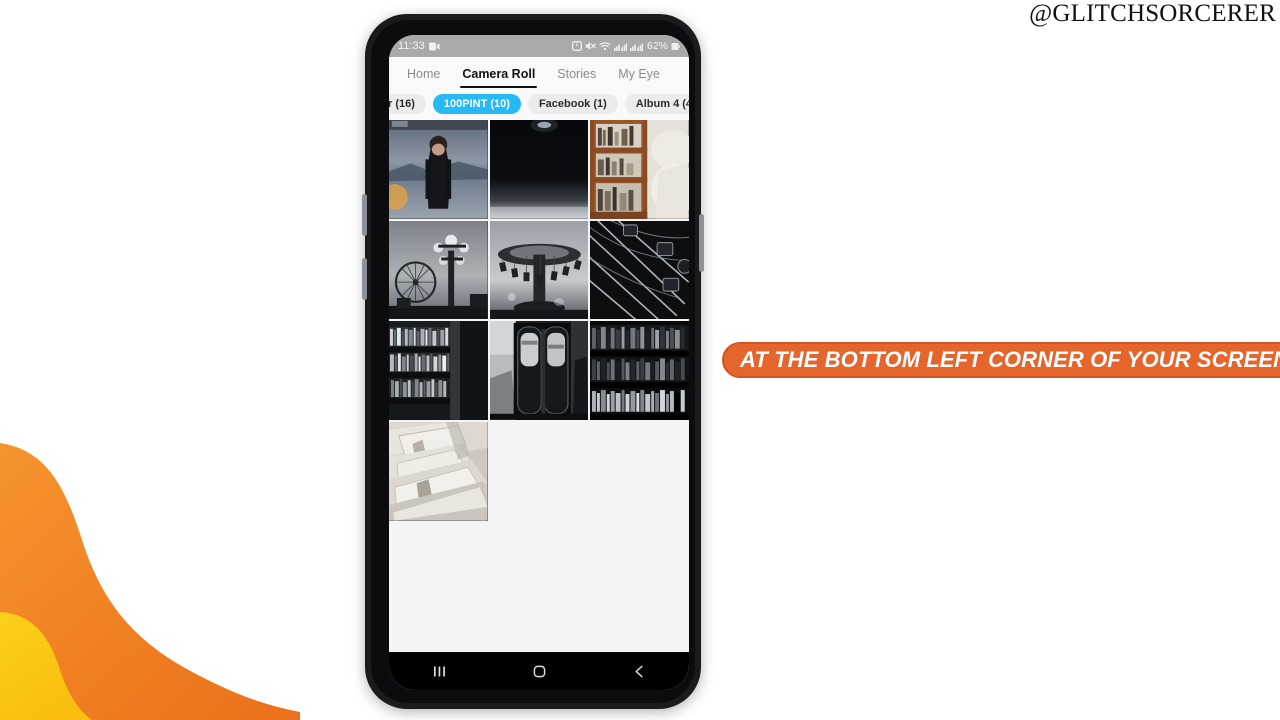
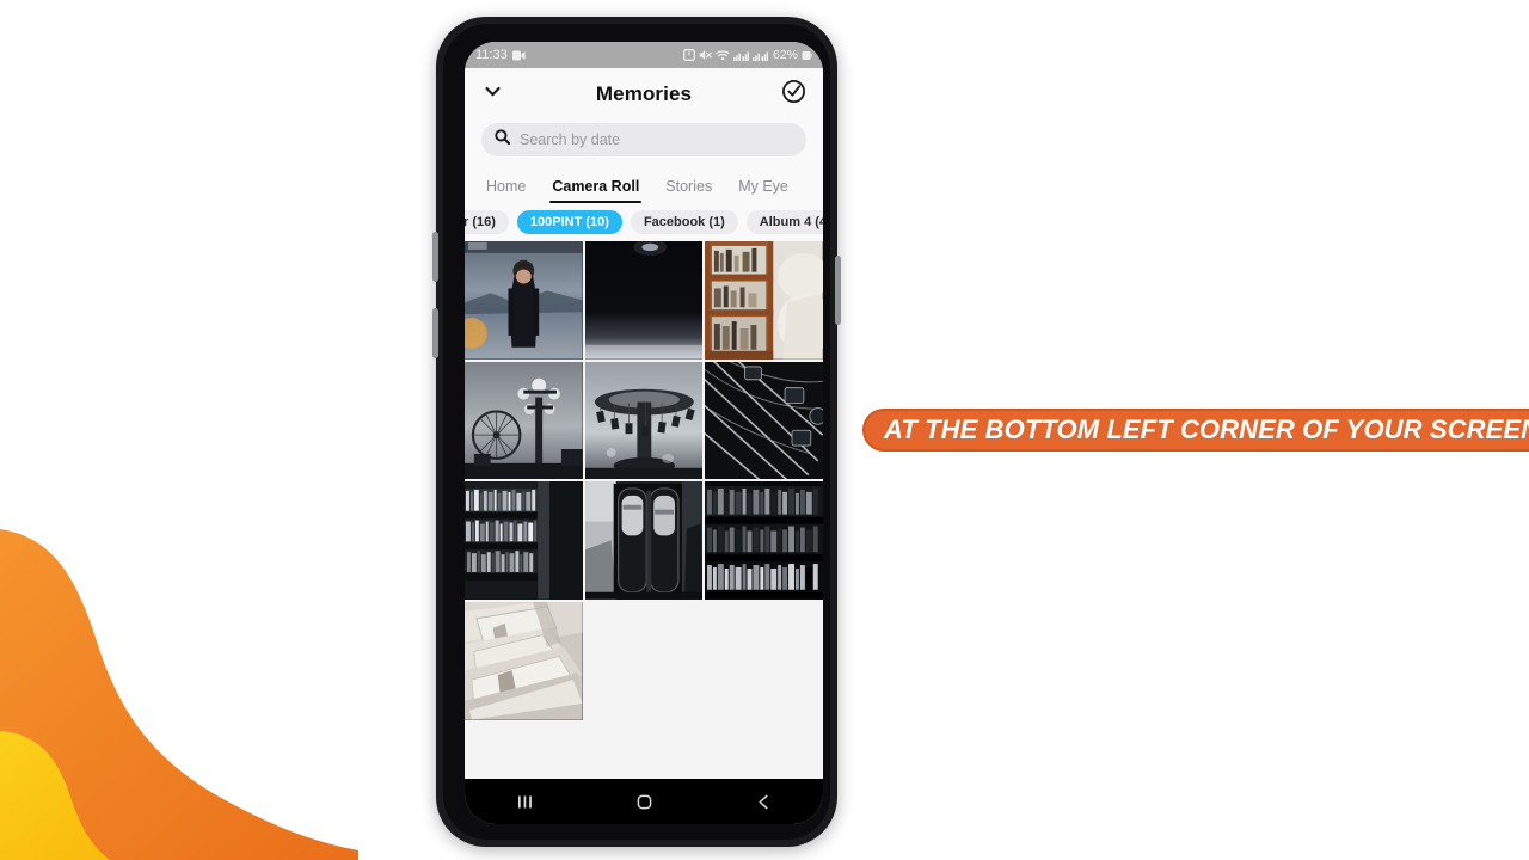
- @GLITCHSORCERER
  AT THE BOTTOM LEFT CORNER OF YOUR SCREE
  11:33
  62%
+ Memories
+ Search by date
  Home
  Camera Roll
  Stories
  My Eye
  r (16)
  100PINT (10)
  Facebook (1)
  Album 4 (4
